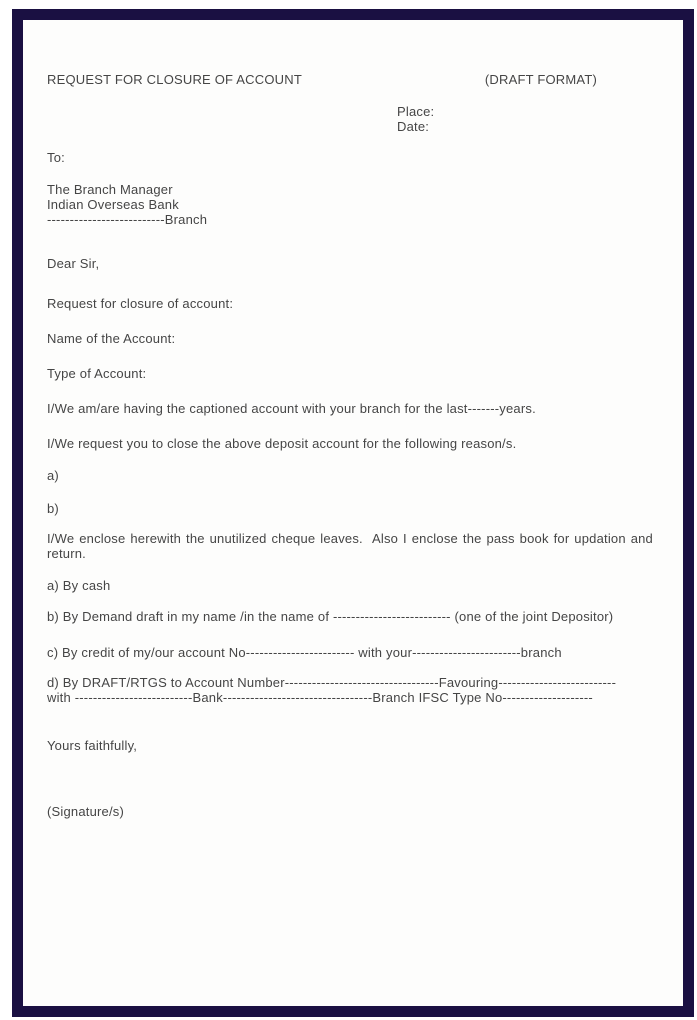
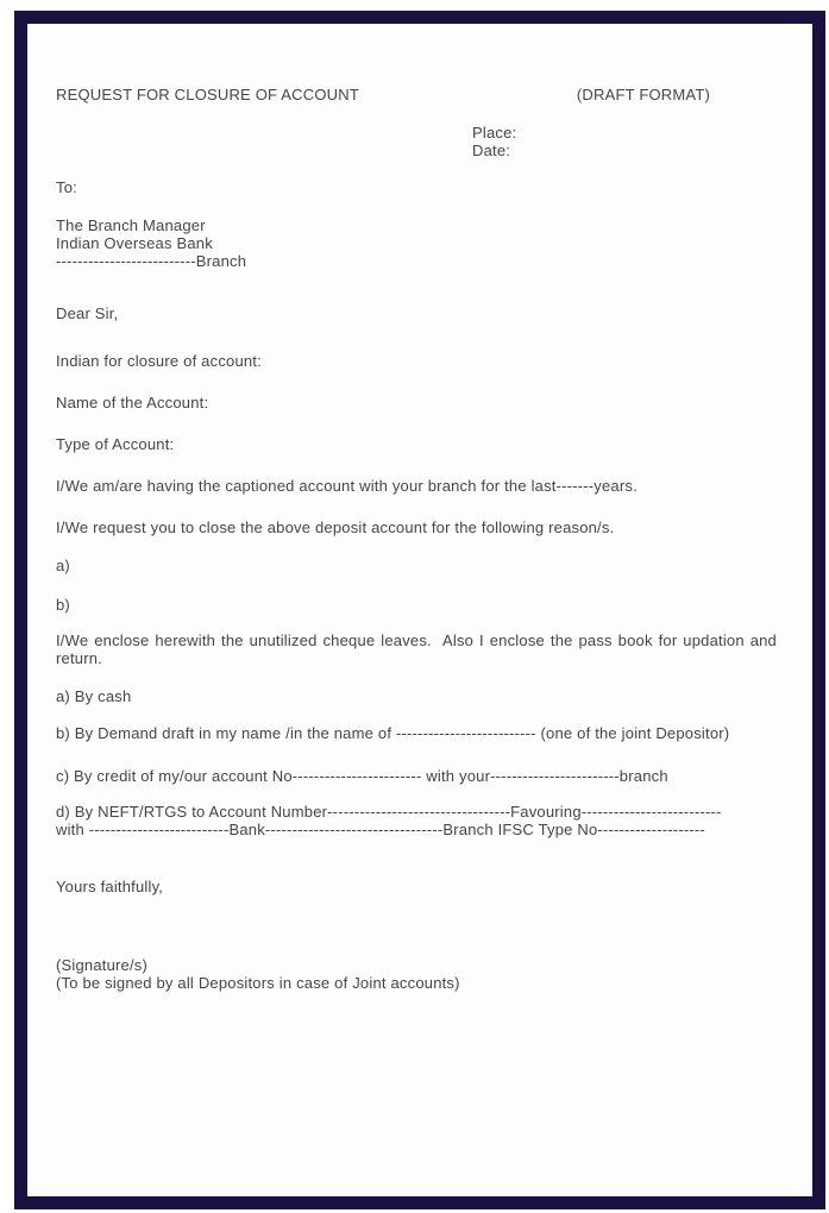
  REQUEST FOR CLOSURE OF ACCOUNT
  (DRAFT FORMAT)
  Place:
  Date:
  To:
  The Branch Manager
  Indian Overseas Bank
  --------------------------Branch
  Dear Sir,
- Request for closure of account:
+ Indian for closure of account:
  Name of the Account:
  Type of Account:
  I/We am/are having the captioned account with your branch for the last-------years.
  I/We request you to close the above deposit account for the following reason/s.
  a)
  b)
  I/We enclose herewith the unutilized cheque leaves. Also I enclose the pass book for updation and return.
  a) By cash
  b) By Demand draft in my name /in the name of -------------------------- (one of the joint Depositor)
  c) By credit of my/our account No------------------------ with your------------------------branch
- d) By DRAFT/RTGS to Account Number----------------------------------Favouring--------------------------
+ d) By NEFT/RTGS to Account Number----------------------------------Favouring--------------------------
  with --------------------------Bank---------------------------------Branch IFSC Type No--------------------
  Yours faithfully,
  (Signature/s)
+ (To be signed by all Depositors in case of Joint accounts)
